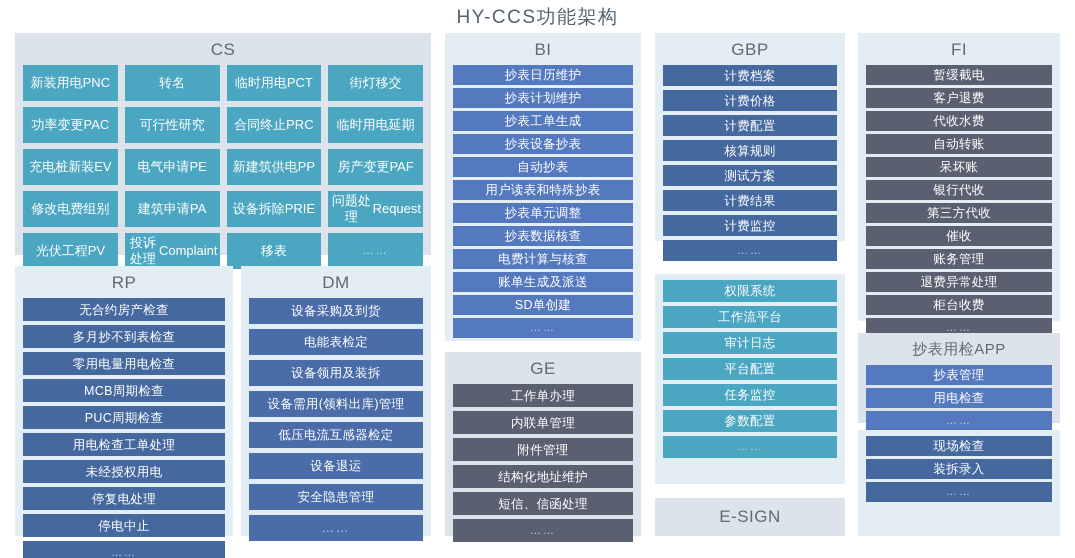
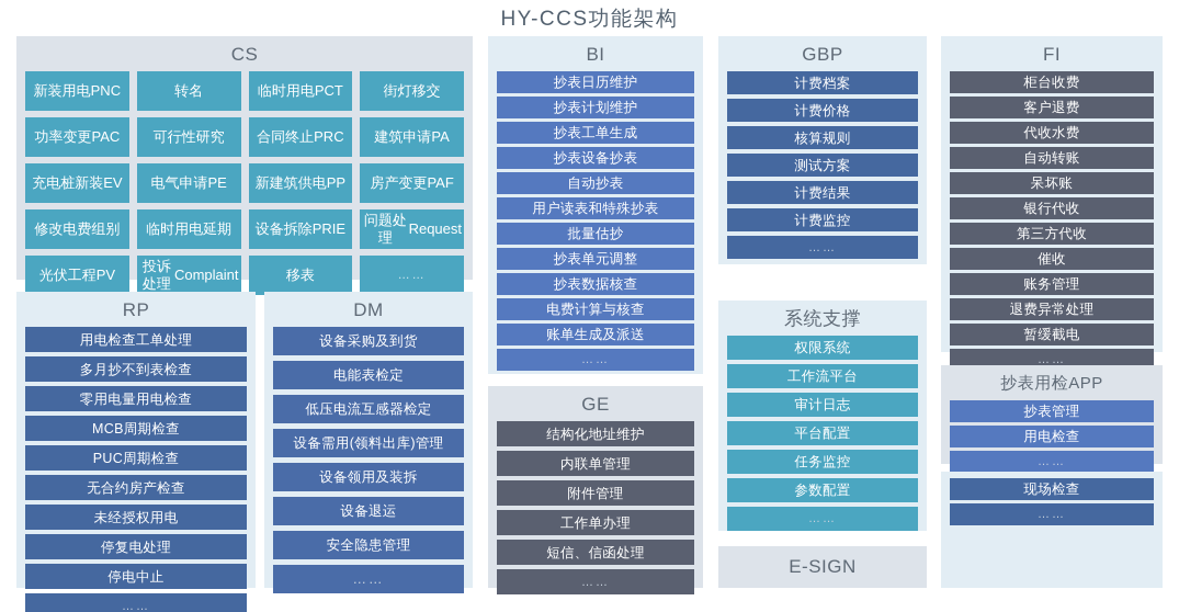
  HY-CCS功能架构
  CS
  新装用电PNC
  转名
  临时用电PCT
  街灯移交
  功率变更PAC
  可行性研究
  合同终止PRC
- 临时用电延期
+ 建筑申请PA
  充电桩新装EV
  电气申请PE
  新建筑供电PP
  房产变更PAF
  修改电费组别
- 建筑申请PA
+ 临时用电延期
  设备拆除PRIE
  问题处理
  Request
  光伏工程PV
  投诉处理
  Complaint
  移表
  ……
  RP
- 无合约房产检查
+ 用电检查工单处理
  多月抄不到表检查
  零用电量用电检查
  MCB周期检查
  PUC周期检查
- 用电检查工单处理
+ 无合约房产检查
  未经授权用电
  停复电处理
  停电中止
  ……
  DM
  设备采购及到货
  电能表检定
- 设备领用及装拆
+ 低压电流互感器检定
  设备需用(领料出库)管理
- 低压电流互感器检定
+ 设备领用及装拆
  设备退运
  安全隐患管理
  ……
  BI
  抄表日历维护
  抄表计划维护
  抄表工单生成
  抄表设备抄表
  自动抄表
  用户读表和特殊抄表
+ 批量估抄
  抄表单元调整
  抄表数据核查
  电费计算与核查
  账单生成及派送
- SD单创建
  ……
  GE
- 工作单办理
+ 结构化地址维护
  内联单管理
  附件管理
- 结构化地址维护
+ 工作单办理
  短信、信函处理
  ……
  GBP
  计费档案
  计费价格
- 计费配置
  核算规则
  测试方案
  计费结果
  计费监控
  ……
+ 系统支撑
  权限系统
  工作流平台
  审计日志
  平台配置
  任务监控
  参数配置
  ……
  E-SIGN
  FI
- 暂缓截电
+ 柜台收费
  客户退费
  代收水费
  自动转账
  呆坏账
  银行代收
  第三方代收
  催收
  账务管理
  退费异常处理
- 柜台收费
+ 暂缓截电
  ……
  抄表用检APP
  抄表管理
  用电检查
  ……
  现场检查
- 装拆录入
  ……
